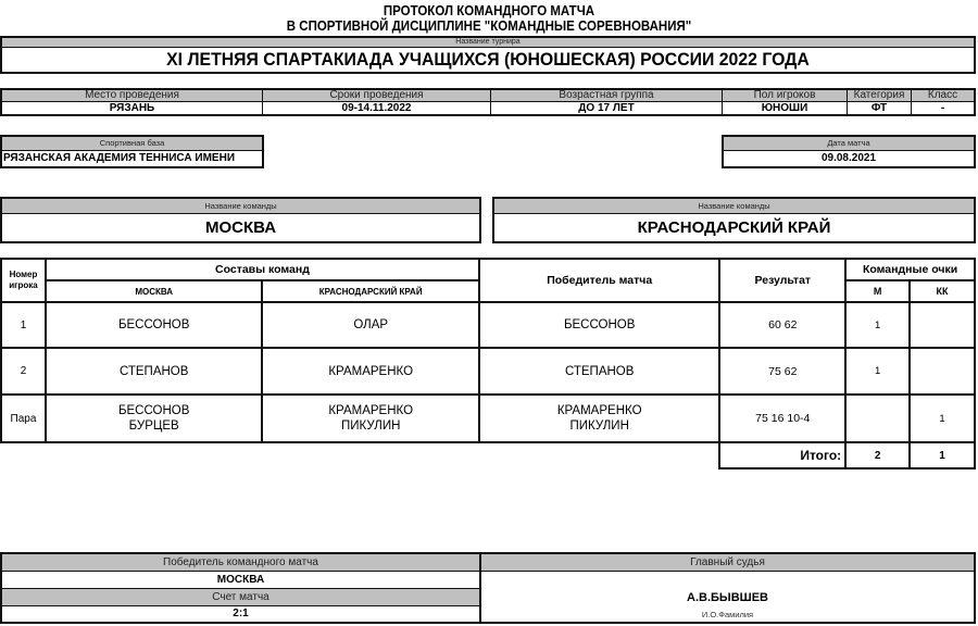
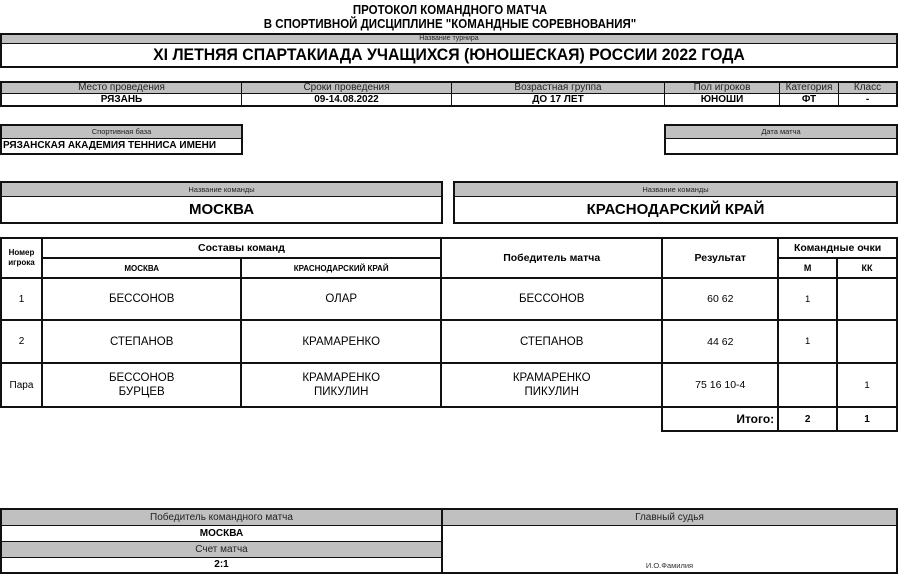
  ПРОТОКОЛ КОМАНДНОГО МАТЧА
  В СПОРТИВНОЙ ДИСЦИПЛИНЕ "КОМАНДНЫЕ СОРЕВНОВАНИЯ"
  XI ЛЕТНЯЯ СПАРТАКИАДА УЧАЩИХСЯ (ЮНОШЕСКАЯ) РОССИИ 2022 ГОДА
  Место проведения
  Сроки проведения
  Возрастная группа
  Пол игроков
  Категория
  Класс
  РЯЗАНЬ
- 09-14.11.2022
+ 09-14.08.2022
  ДО 17 ЛЕТ
  ЮНОШИ
  ФТ
  -
  Спортивная база
  РЯЗАНСКАЯ АКАДЕМИЯ ТЕННИСА ИМЕНИ
  Дата матча
- 09.08.2021
  Название команды
  МОСКВА
  Название команды
  КРАСНОДАРСКИЙ КРАЙ
  Номер игрока	Составы команд	Победитель матча	Результат	Командные очки
  МОСКВА	КРАСНОДАРСКИЙ КРАЙ	М	КК
  1	БЕССОНОВ	ОЛАР	БЕССОНОВ	60 62	1
- 2	СТЕПАНОВ	КРАМАРЕНКО	СТЕПАНОВ	75 62	1
+ 2	СТЕПАНОВ	КРАМАРЕНКО	СТЕПАНОВ	44 62	1
  Пара	БЕССОНОВ БУРЦЕВ	КРАМАРЕНКО ПИКУЛИН	КРАМАРЕНКО ПИКУЛИН	75 16 10-4		1
  	Итого:	2	1
  Победитель командного матча
  МОСКВА
  Счет матча
  2:1
  Главный судья
- А.В.БЫВШЕВ
  И.О.Фамилия
